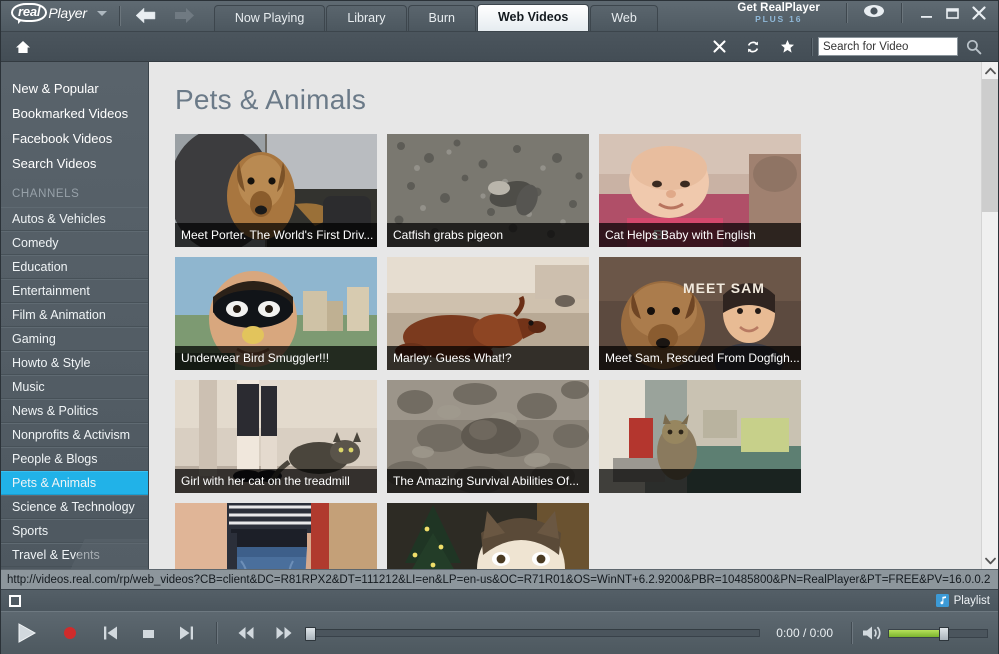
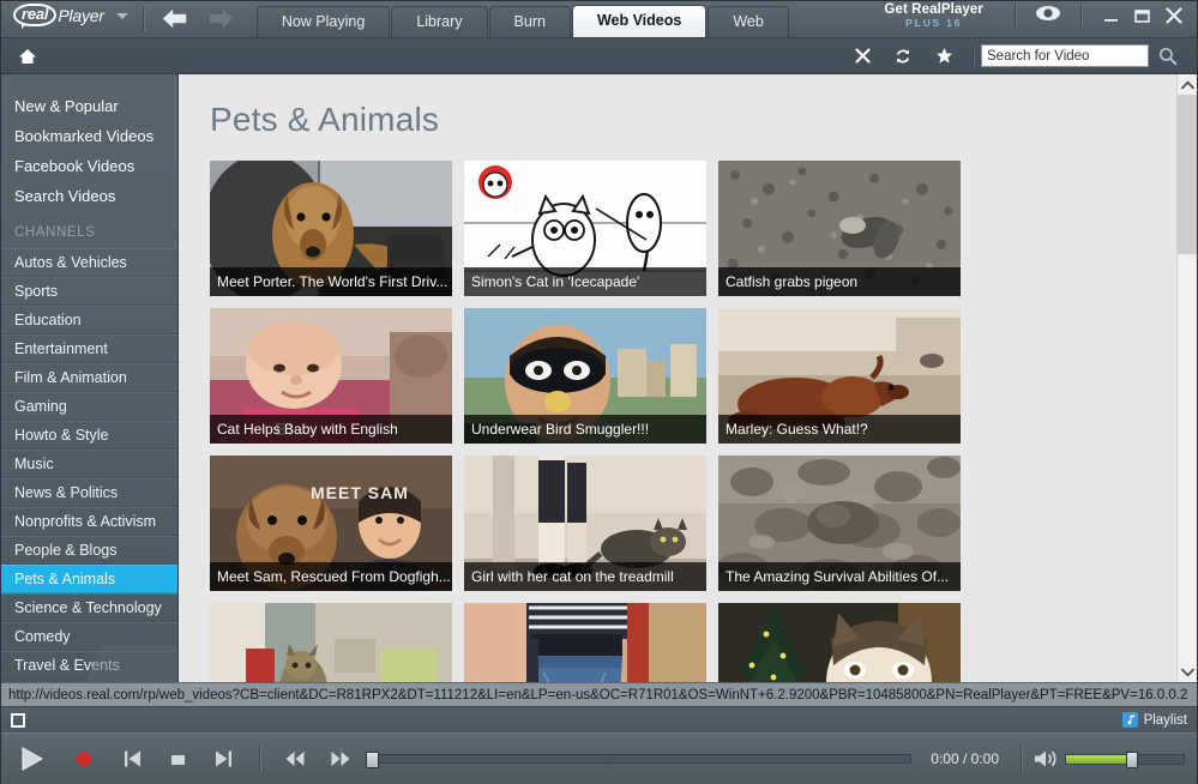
  real
  Player
  Now Playing
  Library
  Burn
  Web Videos
  Web
  Get RealPlayer
  PLUS 16
  Search for Video
  New & Popular
  Bookmarked Videos
  Facebook Videos
  Search Videos
  CHANNELS
  Autos & Vehicles
- Comedy
+ Sports
  Education
  Entertainment
  Film & Animation
  Gaming
  Howto & Style
  Music
  News & Politics
  Nonprofits & Activism
  People & Blogs
  Pets & Animals
  Science & Technology
- Sports
+ Comedy
  Travel & Events
  Pets & Animals
  Meet Porter. The World's First Driv...
+ Simon's Cat in 'Icecapade'
  Catfish grabs pigeon
  B!
  Cat Helps Baby with English
  Underwear Bird Smuggler!!!
  Marley: Guess What!?
  MEET SAM
  Meet Sam, Rescued From Dogfigh...
  Girl with her cat on the treadmill
  The Amazing Survival Abilities Of...
  http://videos.real.com/rp/web_videos?CB=client&DC=R81RPX2&DT=111212&LI=en&LP=en-us&OC=R71R01&OS=WinNT+6.2.9200&PBR=10485800&PN=RealPlayer&PT=FREE&PV=16.0.0.2
  Playlist
  0:00 / 0:00
